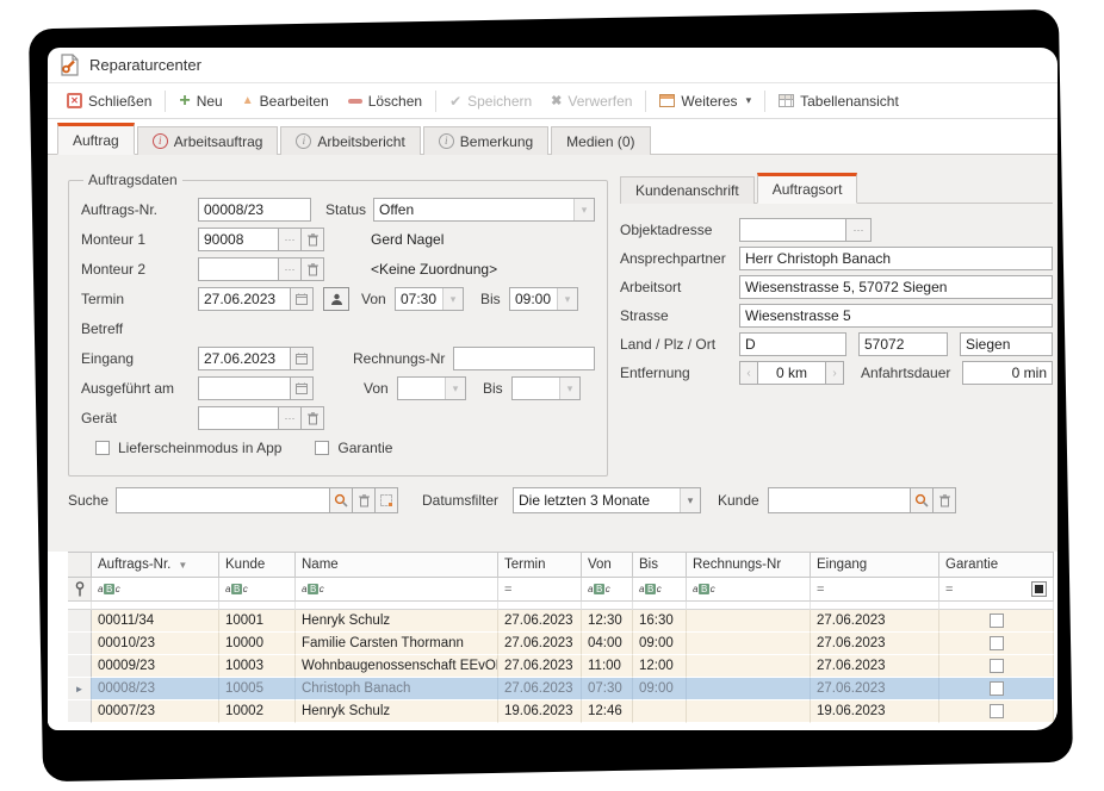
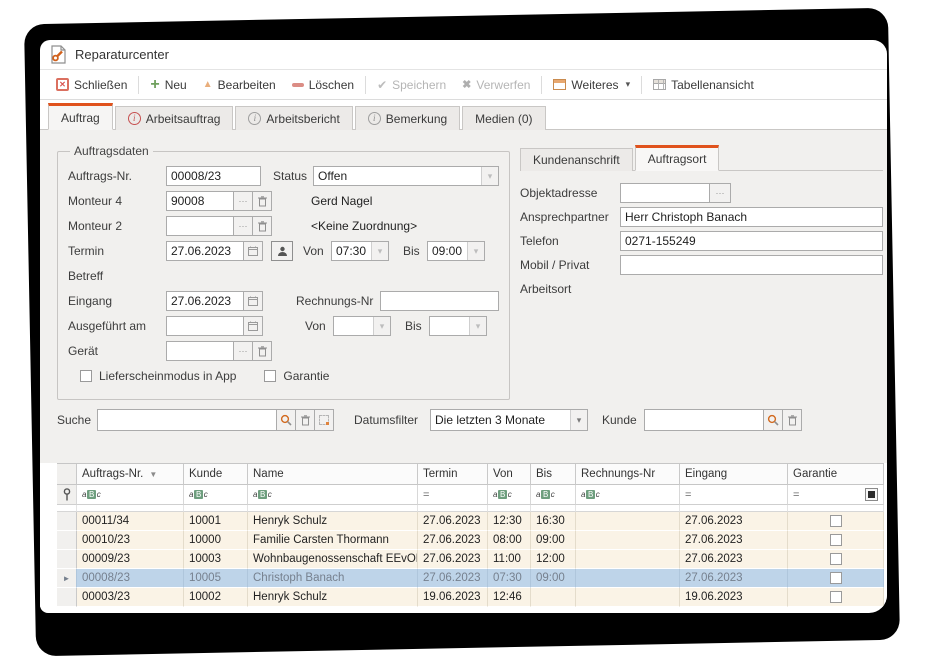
  Reparaturcenter
  ✕
  Schließen
  +
  Neu
  ▲
  Bearbeiten
  Löschen
  ✔
  Speichern
  ✖
  Verwerfen
  Weiteres
  ▾
  Tabellenansicht
  Auftrag
  i
  Arbeitsauftrag
  i
  Arbeitsbericht
  i
  Bemerkung
  Medien (0)
  Auftragsdaten
  Auftrags-Nr.
  00008/23
  Status
  Offen
  ▾
- Monteur 1
+ Monteur 4
  90008
  ···
  Gerd Nagel
  Monteur 2
  ···
  <Keine Zuordnung>
  Termin
  27.06.2023
  Von
  07:30
  ▾
  Bis
  09:00
  ▾
  Betreff
  Eingang
  27.06.2023
  Rechnungs-Nr
  Ausgeführt am
  Von
  ▾
  Bis
  ▾
  Gerät
  ···
  Lieferscheinmodus in App
  Garantie
  Kundenanschrift
  Auftragsort
  Objektadresse
  ···
  Ansprechpartner
  Herr Christoph Banach
+ Telefon
+ 0271-155249
+ Mobil / Privat
  Arbeitsort
- Wiesenstrasse 5, 57072 Siegen
- Strasse
- Wiesenstrasse 5
- Land / Plz / Ort
- D
- 57072
- Siegen
- Entfernung
- ‹
- 0 km
- ›
- Anfahrtsdauer
- 0 min
  Suche
  Datumsfilter
  Die letzten 3 Monate
  ▾
  Kunde
  Auftrags-Nr.
  ▼
  Kunde
  Name
  Termin
  Von
  Bis
  Rechnungs-Nr
  Eingang
  Garantie
  a
  B
  c
  a
  B
  c
  a
  B
  c
  =
  a
  B
  c
  a
  B
  c
  a
  B
  c
  =
  =
  00011/34
  10001
  Henryk Schulz
  27.06.2023
  12:30
  16:30
  27.06.2023
  00010/23
  10000
  Familie Carsten Thormann
  27.06.2023
- 04:00
+ 08:00
  09:00
  27.06.2023
  00009/23
  10003
  Wohnbaugenossenschaft EEvO
  27.06.2023
  11:00
  12:00
  27.06.2023
  ►
  00008/23
  10005
  Christoph Banach
  27.06.2023
  07:30
  09:00
  27.06.2023
- 00007/23
+ 00003/23
  10002
  Henryk Schulz
  19.06.2023
  12:46
  19.06.2023
